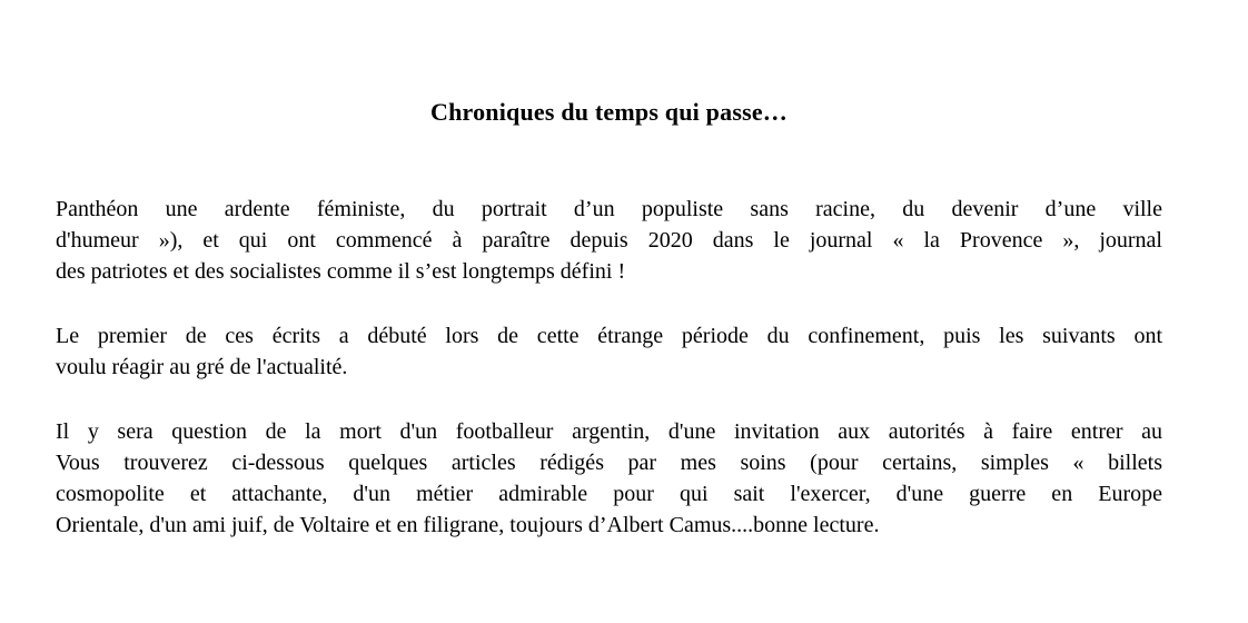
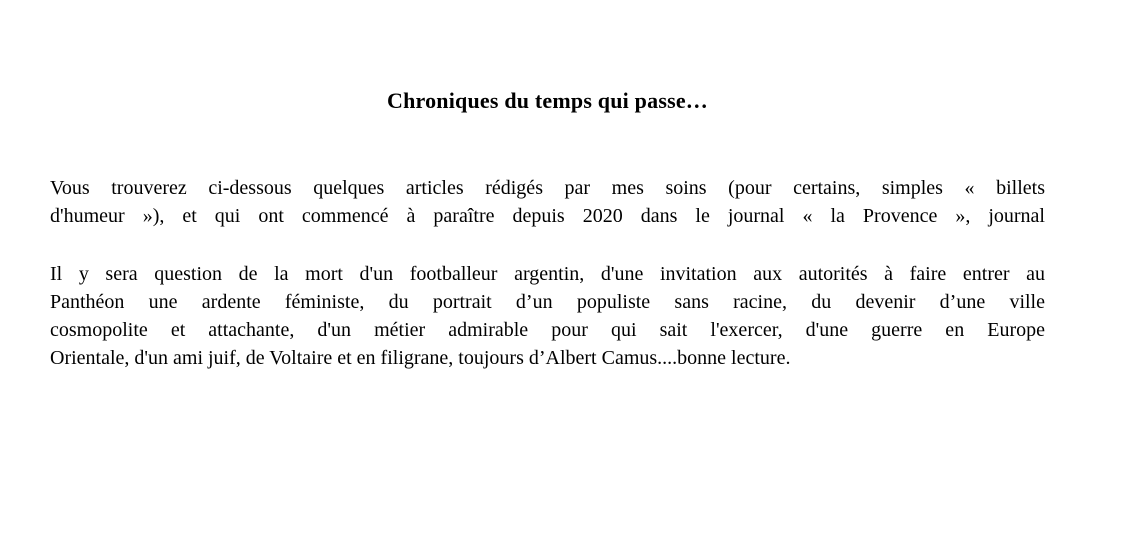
  Chroniques du temps qui passe…
- Panthéon une ardente féministe, du portrait d’un populiste sans racine, du devenir d’une ville
+ Vous trouverez ci-dessous quelques articles rédigés par mes soins (pour certains, simples « billets
  d'humeur »), et qui ont commencé à paraître depuis 2020 dans le journal « la Provence », journal
- des patriotes et des socialistes comme il s’est longtemps défini !
- Le premier de ces écrits a débuté lors de cette étrange période du confinement, puis les suivants ont
- voulu réagir au gré de l'actualité.
  Il y sera question de la mort d'un footballeur argentin, d'une invitation aux autorités à faire entrer au
- Vous trouverez ci-dessous quelques articles rédigés par mes soins (pour certains, simples « billets
+ Panthéon une ardente féministe, du portrait d’un populiste sans racine, du devenir d’une ville
  cosmopolite et attachante, d'un métier admirable pour qui sait l'exercer, d'une guerre en Europe
  Orientale, d'un ami juif, de Voltaire et en filigrane, toujours d’Albert Camus....bonne lecture.
